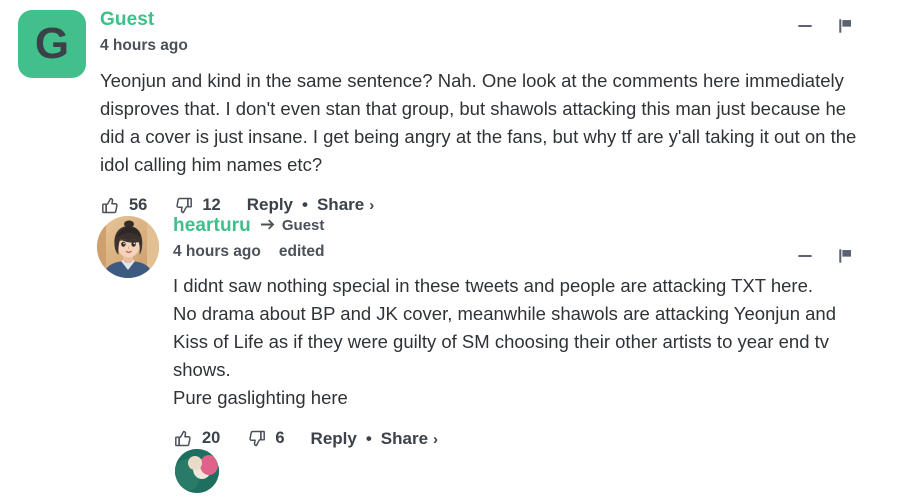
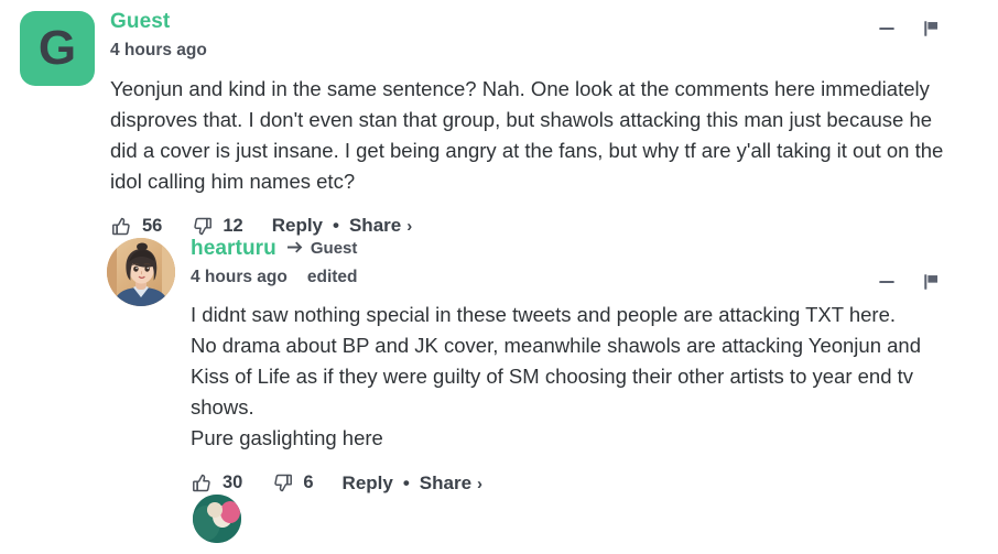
  G
  Guest
  4 hours ago
  Yeonjun and kind in the same sentence? Nah. One look at the comments here immediately disproves that. I don't even stan that group, but shawols attacking this man just because he did a cover is just insane. I get being angry at the fans, but why tf are y'all taking it out on the idol calling him names etc?
  56
  12
  Reply
  •
  Share
  ›
  hearturu
  Guest
  4 hours ago
  edited
  I didnt saw nothing special in these tweets and people are attacking TXT here.
  No drama about BP and JK cover, meanwhile shawols are attacking Yeonjun and Kiss of Life as if they were guilty of SM choosing their other artists to year end tv shows.
  Pure gaslighting here
- 20
+ 30
  6
  Reply
  •
  Share
  ›
